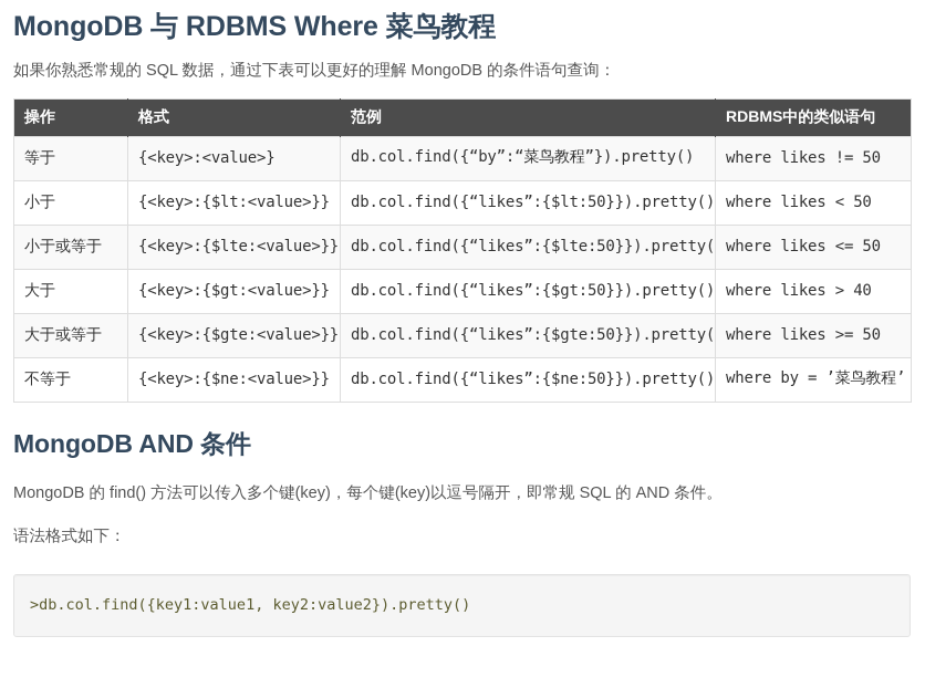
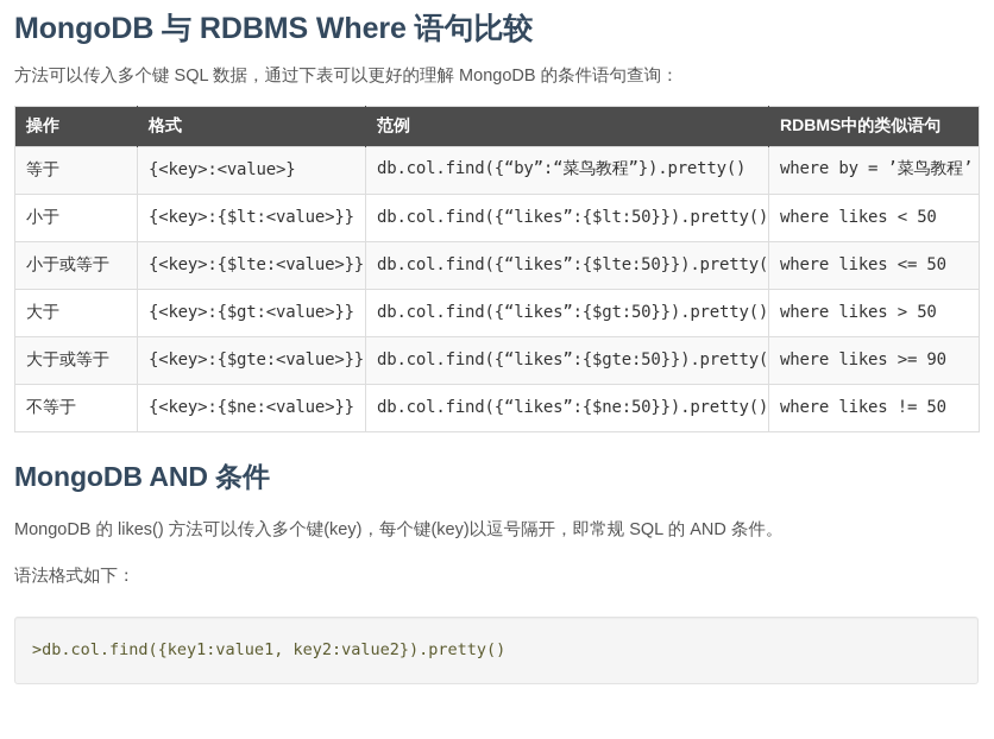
- MongoDB 与 RDBMS Where 菜鸟教程
+ MongoDB 与 RDBMS Where 语句比较
- 如果你熟悉常规的 SQL 数据，通过下表可以更好的理解 MongoDB 的条件语句查询：
+ 方法可以传入多个键 SQL 数据，通过下表可以更好的理解 MongoDB 的条件语句查询：
  操作	格式	范例	RDBMS中的类似语句
- 等于	{<key>:<value>}	db.col.find({“by”:“菜鸟教程”}).pretty()	where likes != 50
+ 等于	{<key>:<value>}	db.col.find({“by”:“菜鸟教程”}).pretty()	where by = ’菜鸟教程’
  小于	{<key>:{$lt:<value>}}	db.col.find({“likes”:{$lt:50}}).pretty()	where likes < 50
  小于或等于	{<key>:{$lte:<value>}}	db.col.find({“likes”:{$lte:50}}).pretty(	where likes <= 50
- 大于	{<key>:{$gt:<value>}}	db.col.find({“likes”:{$gt:50}}).pretty()	where likes > 40
+ 大于	{<key>:{$gt:<value>}}	db.col.find({“likes”:{$gt:50}}).pretty()	where likes > 50
- 大于或等于	{<key>:{$gte:<value>}}	db.col.find({“likes”:{$gte:50}}).pretty(	where likes >= 50
+ 大于或等于	{<key>:{$gte:<value>}}	db.col.find({“likes”:{$gte:50}}).pretty(	where likes >= 90
- 不等于	{<key>:{$ne:<value>}}	db.col.find({“likes”:{$ne:50}}).pretty()	where by = ’菜鸟教程’
+ 不等于	{<key>:{$ne:<value>}}	db.col.find({“likes”:{$ne:50}}).pretty()	where likes != 50
  MongoDB AND 条件
- MongoDB 的 find() 方法可以传入多个键(key)，每个键(key)以逗号隔开，即常规 SQL 的 AND 条件。
+ MongoDB 的 likes() 方法可以传入多个键(key)，每个键(key)以逗号隔开，即常规 SQL 的 AND 条件。
  语法格式如下：
  >db.col.find({key1:value1, key2:value2}).pretty()
